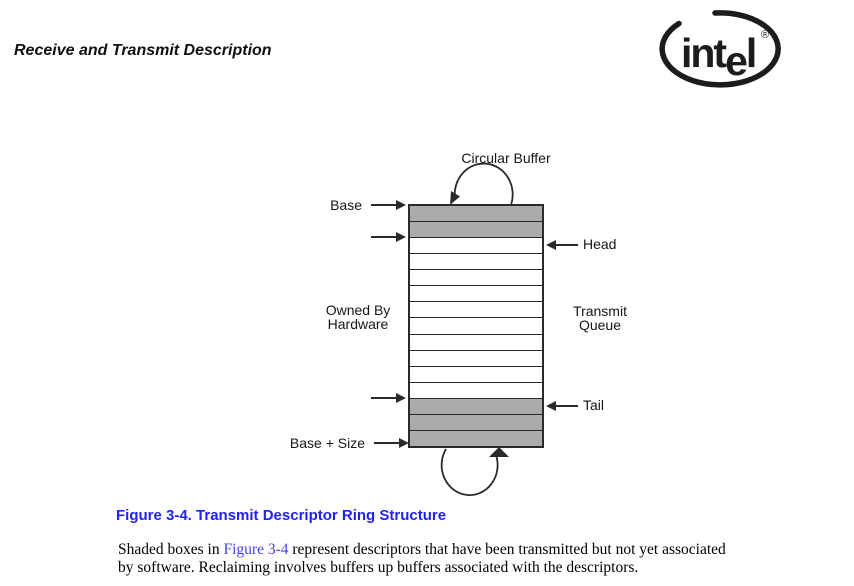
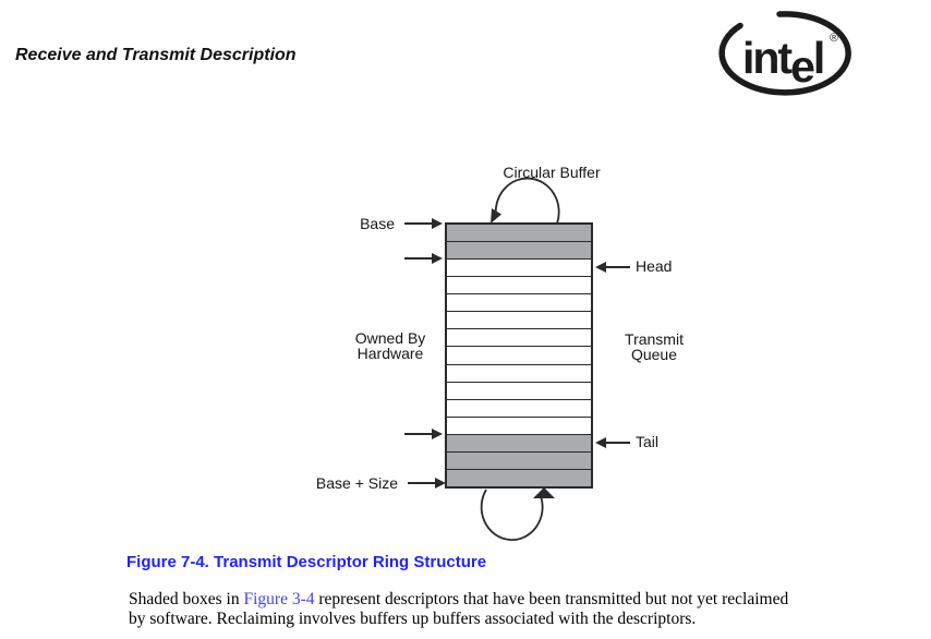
  Receive and Transmit Description
  intel
  ®
  Circular Buffer
  Base
  Head
  Owned By
  Hardware
  Transmit
  Queue
  Tail
  Base + Size
- Figure 3-4. Transmit Descriptor Ring Structure
+ Figure 7-4. Transmit Descriptor Ring Structure
- Shaded boxes in Figure 3-4 represent descriptors that have been transmitted but not yet associated
+ Shaded boxes in Figure 3-4 represent descriptors that have been transmitted but not yet reclaimed
  by software. Reclaiming involves buffers up buffers associated with the descriptors.
